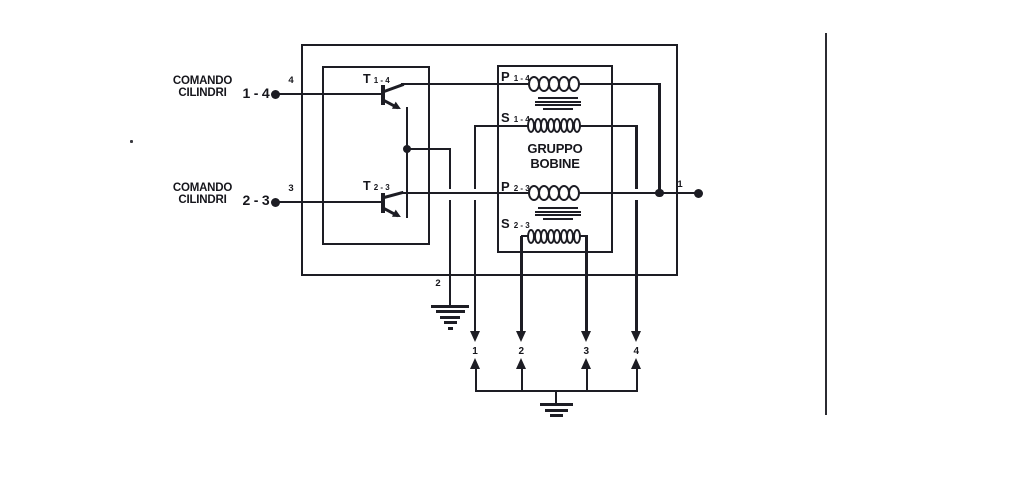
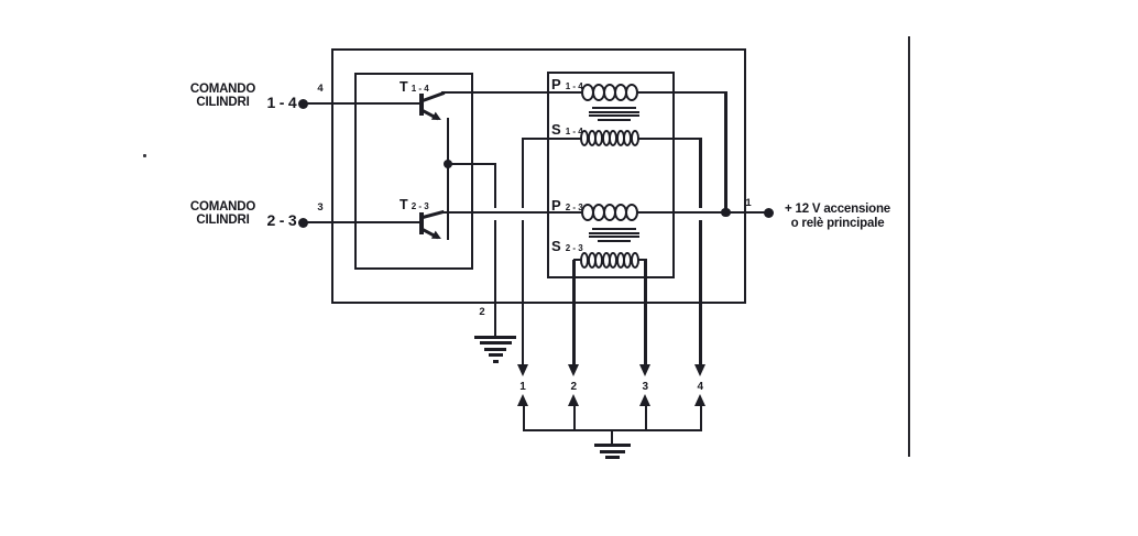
- GRUPPO
- BOBINE
  COMANDO
  CILINDRI
  1 - 4
  COMANDO
  CILINDRI
  2 - 3
  4
  3
  T 1 - 4
  T 2 - 3
  2
  1
+ + 12 V accensione
+ o relè principale
  P 1 - 4
  S 1 -
  P 2 - 3
  S 2 - 3
  1
  2
  3
  4
